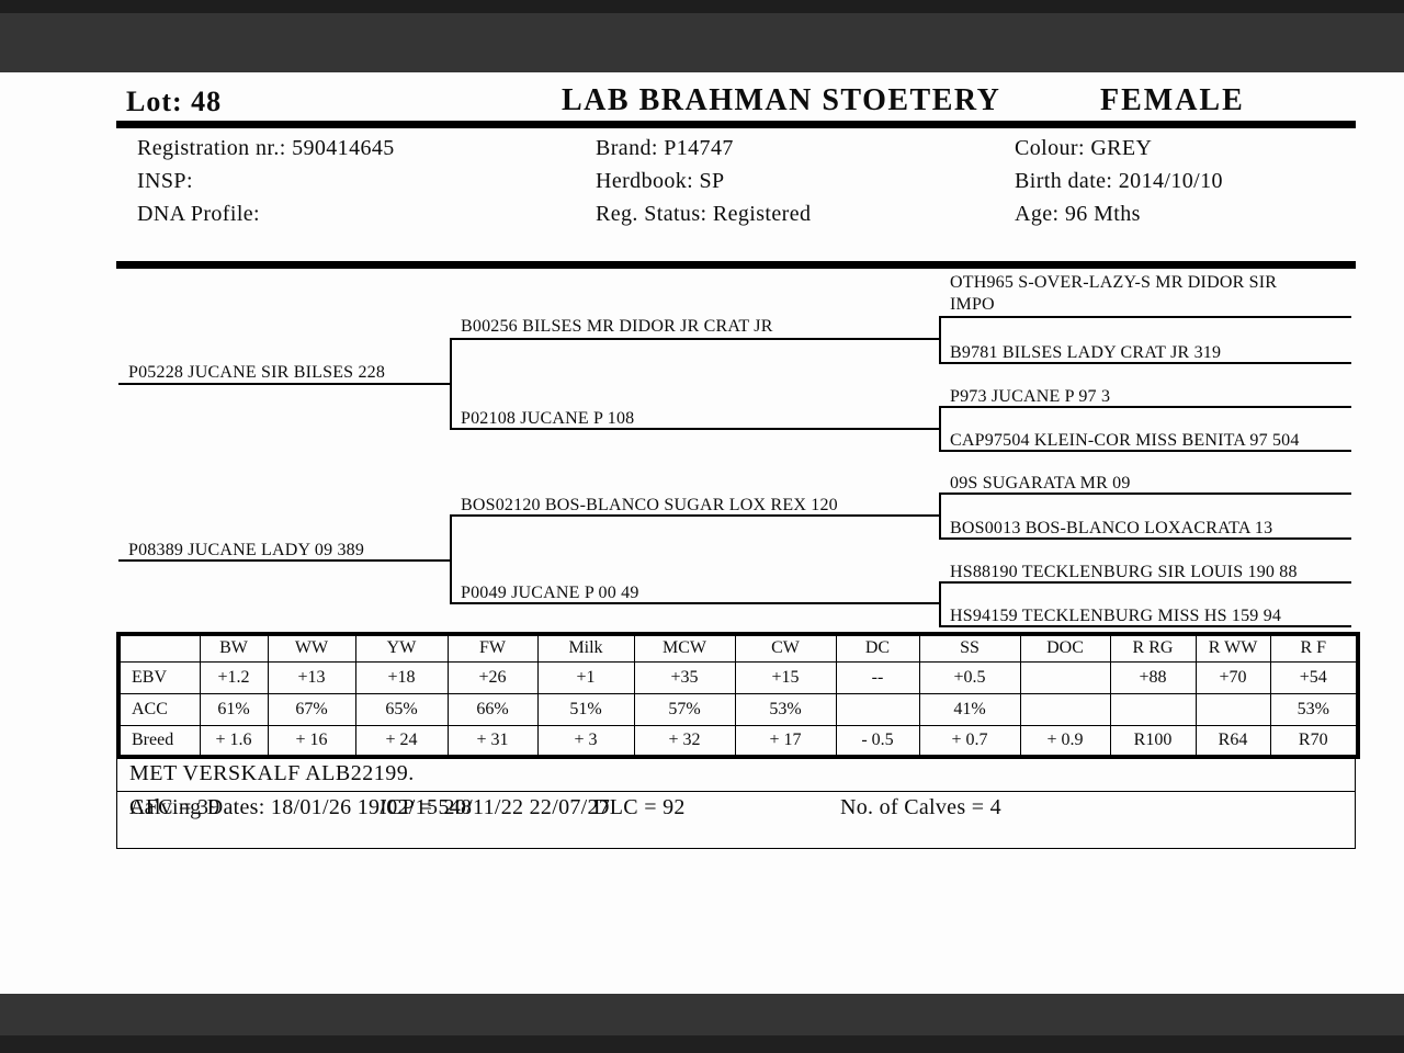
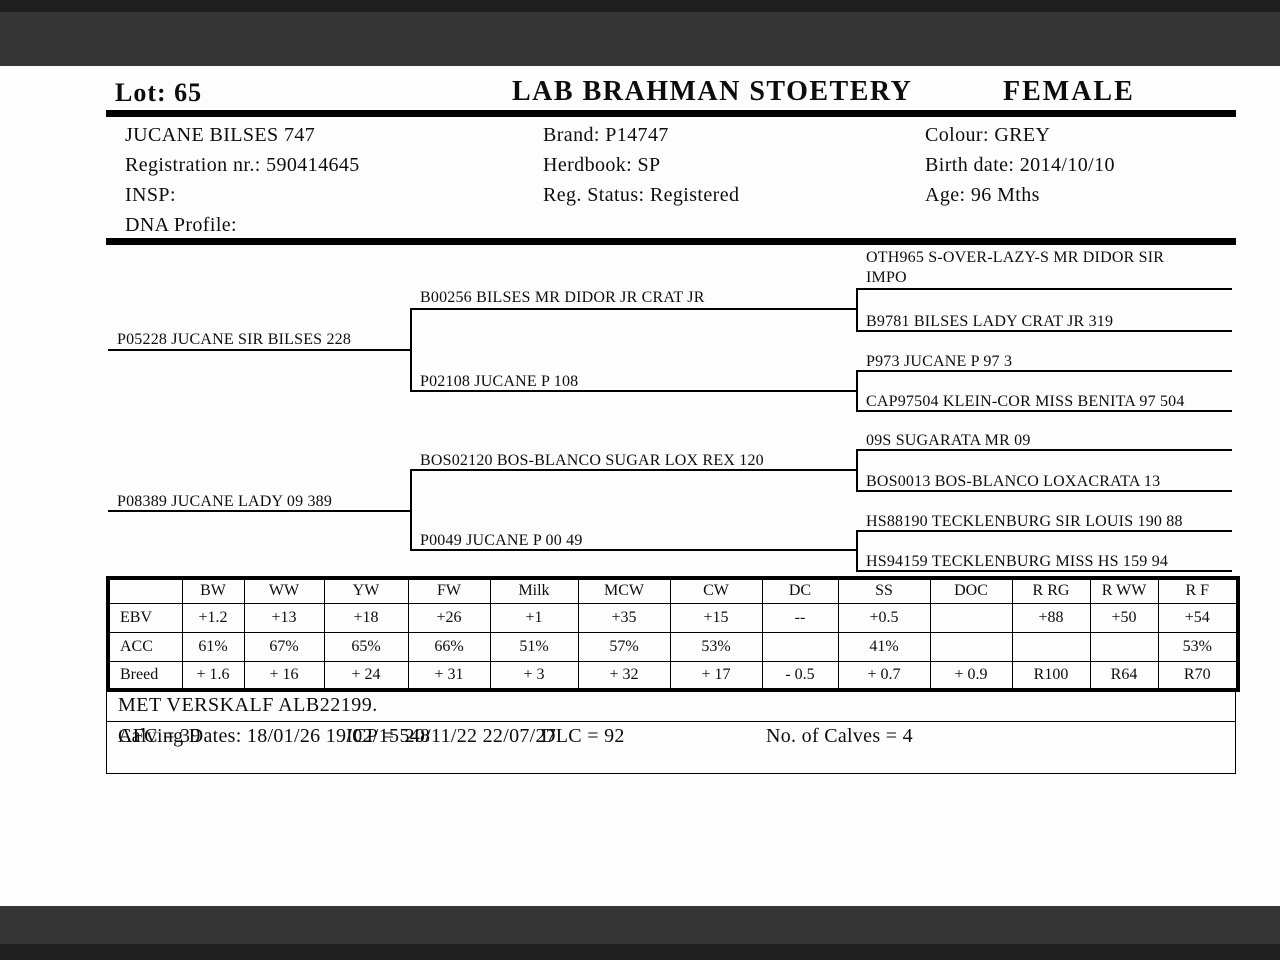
- Lot: 48
+ Lot: 65
  LAB BRAHMAN STOETERY
  FEMALE
+ JUCANE BILSES 747
  Registration nr.: 590414645
  INSP:
  DNA Profile:
  Brand: P14747
  Herdbook: SP
  Reg. Status: Registered
  Colour: GREY
  Birth date: 2014/10/10
  Age: 96 Mths
  OTH965 S-OVER-LAZY-S MR DIDOR SIR IMPO
  B00256 BILSES MR DIDOR JR CRAT JR
  B9781 BILSES LADY CRAT JR 319
  P05228 JUCANE SIR BILSES 228
  P973 JUCANE P 97 3
  P02108 JUCANE P 108
  CAP97504 KLEIN-COR MISS BENITA 97 504
  09S SUGARATA MR 09
  BOS02120 BOS-BLANCO SUGAR LOX REX 120
  BOS0013 BOS-BLANCO LOXACRATA 13
  P08389 JUCANE LADY 09 389
  HS88190 TECKLENBURG SIR LOUIS 190 88
  P0049 JUCANE P 00 49
  HS94159 TECKLENBURG MISS HS 159 94
  	BW	WW	YW	FW	Milk	MCW	CW	DC	SS	DOC	R RG	R WW	R F
- EBV	+1.2	+13	+18	+26	+1	+35	+15	--	+0.5		+88	+70	+54
+ EBV	+1.2	+13	+18	+26	+1	+35	+15	--	+0.5		+88	+50	+54
  ACC	61%	67%	65%	66%	51%	57%	53%		41%				53%
  Breed	+ 1.6	+ 16	+ 24	+ 31	+ 3	+ 32	+ 17	- 0.5	+ 0.7	+ 0.9	R100	R64	R70
  MET VERSKALF ALB22199.
  AFC = 39
  ICP = 548
  DLC = 92
  No. of Calves = 4
  Calving Dates: 18/01/26 19/02/15 20/11/22 22/07/27
